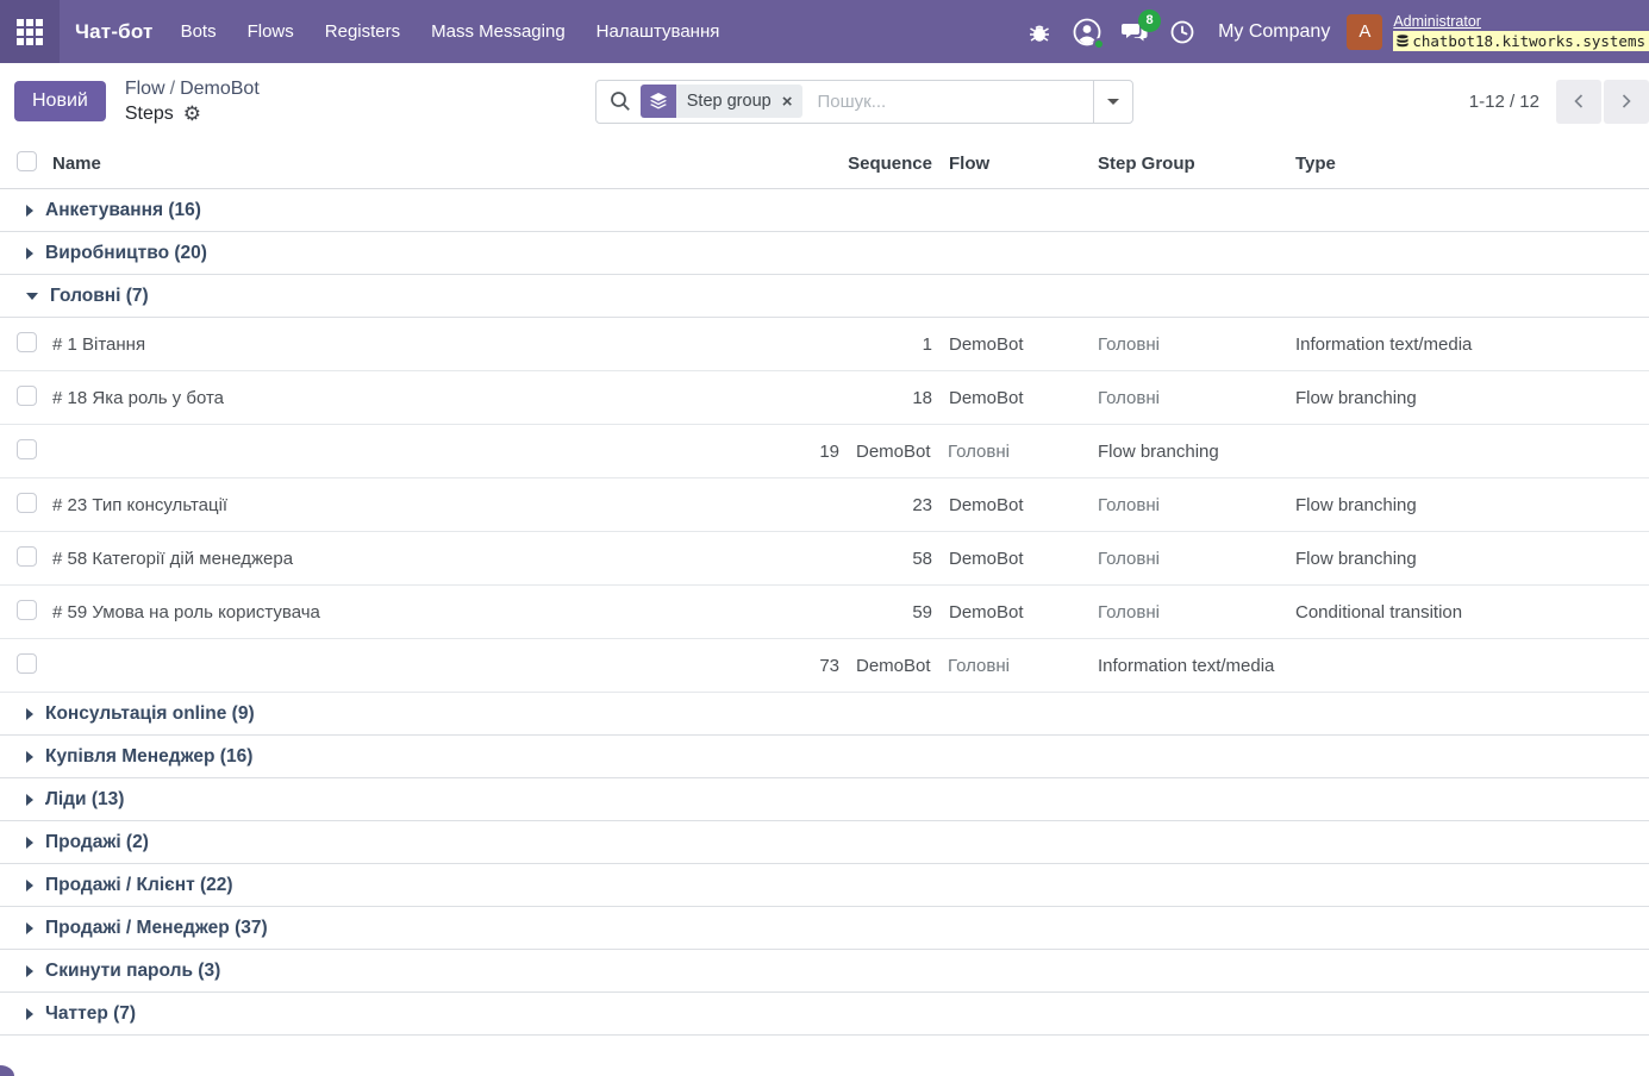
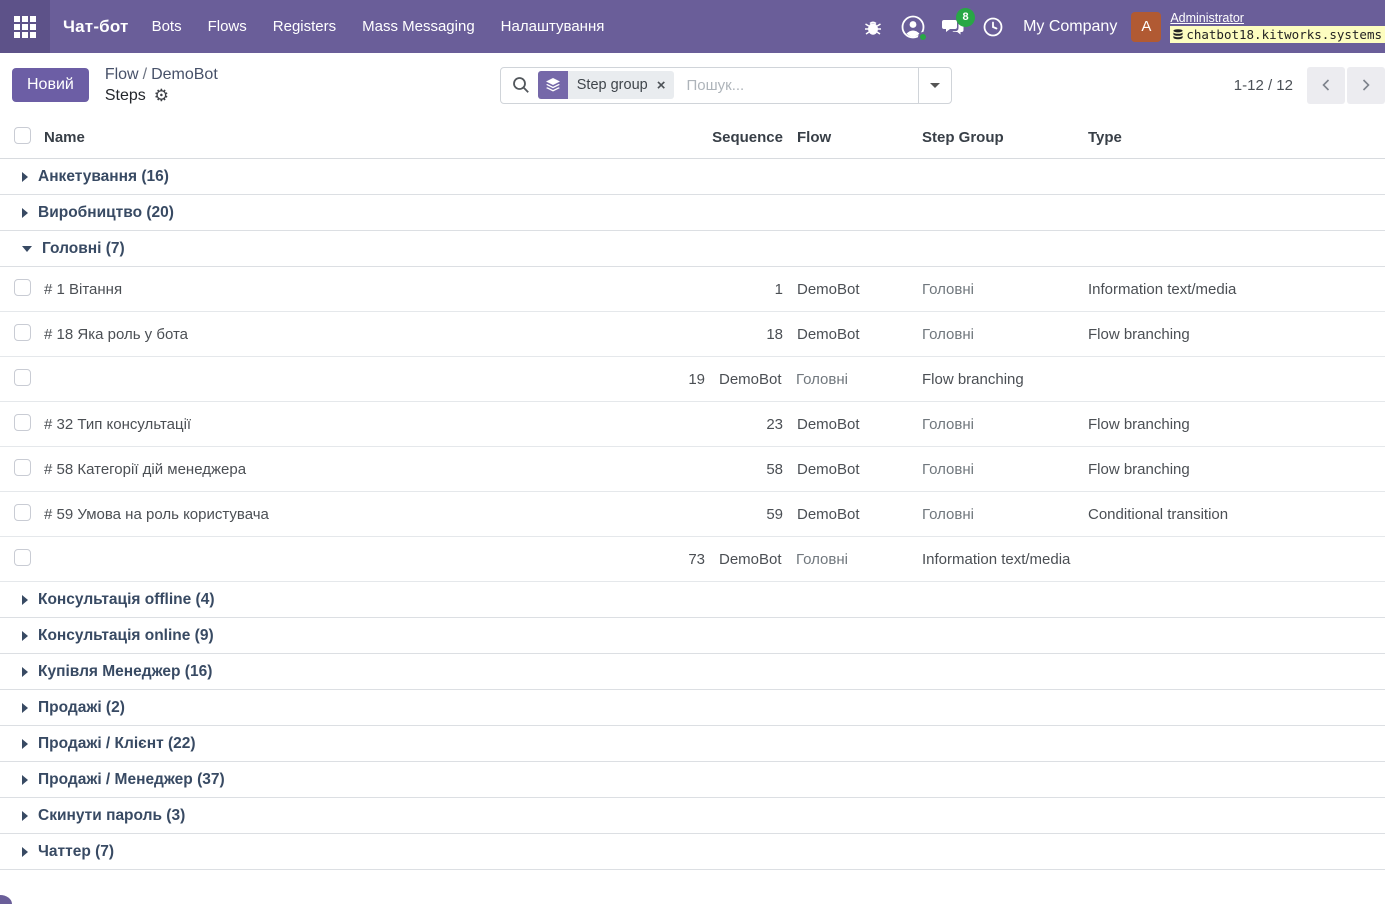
  Чат-бот
  Bots
  Flows
  Registers
  Mass Messaging
  Налаштування
  8
  My Company
  A
  Administrator
  chatbot18.kitworks.systems
  Новий
  Flow / DemoBot
  Steps
  ⚙
  Step group
  ×
  Пошук...
  1-12 / 12
  Name
  Sequence
  Flow
  Step Group
  Type
  Анкетування (16)
  Виробництво (20)
  Головні (7)
  # 1 Вітання
  1
  DemoBot
  Головні
  Information text/media
  # 18 Яка роль у бота
  18
  DemoBot
  Головні
  Flow branching
  19
  DemoBot
  Головні
  Flow branching
- # 23 Тип консультації
+ # 32 Тип консультації
  23
  DemoBot
  Головні
  Flow branching
  # 58 Категорії дій менеджера
  58
  DemoBot
  Головні
  Flow branching
  # 59 Умова на роль користувача
  59
  DemoBot
  Головні
  Conditional transition
  73
  DemoBot
  Головні
  Information text/media
+ Консультація offline (4)
  Консультація online (9)
  Купівля Менеджер (16)
- Ліди (13)
  Продажі (2)
  Продажі / Клієнт (22)
  Продажі / Менеджер (37)
  Скинути пароль (3)
  Чаттер (7)
